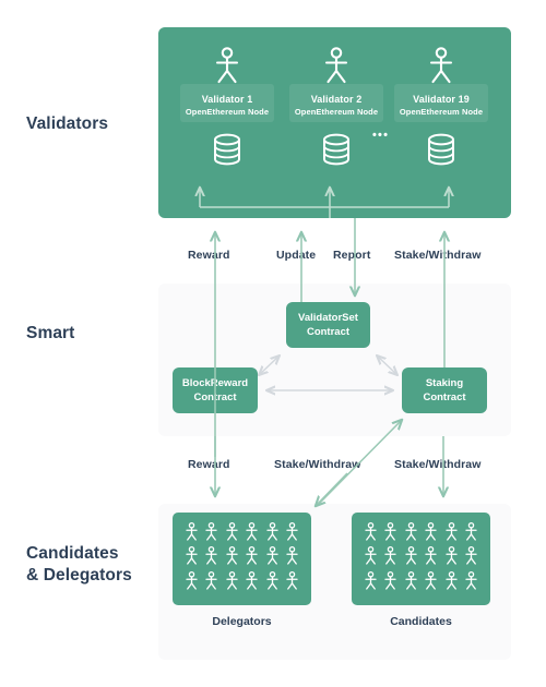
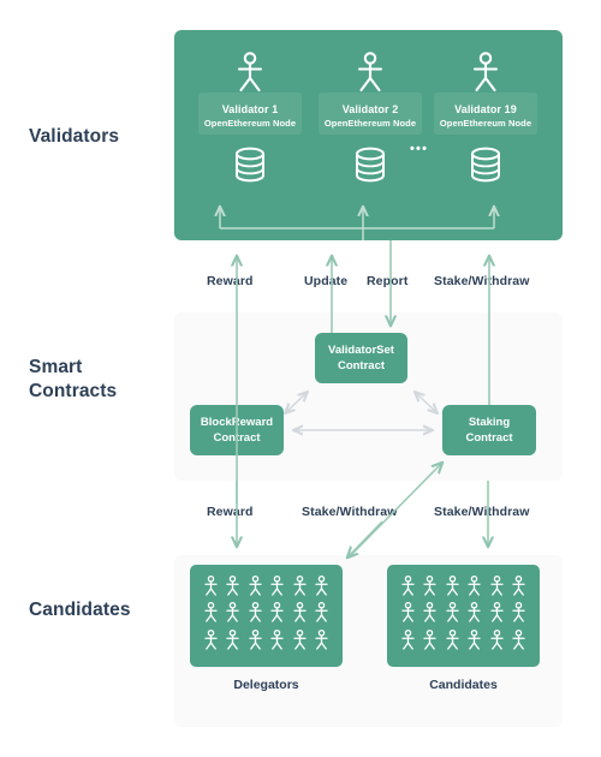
  Validators
  Smart
+ Contracts
  Candidates
- & Delegators
  Validator 1
  OpenEthereum Node
  Validator 2
  OpenEthereum Node
  Validator 19
  OpenEthereum Node
  •••
  ValidatorSet
  Contract
  Blockeward
  Conract
  Staking
  Contract
  Delegators
  Candidates
  Rewrd
  Updte
  Report
  Stake/Wihdraw
  Rewrd
  Stake/Withdraw
  Stake/Withdraw
